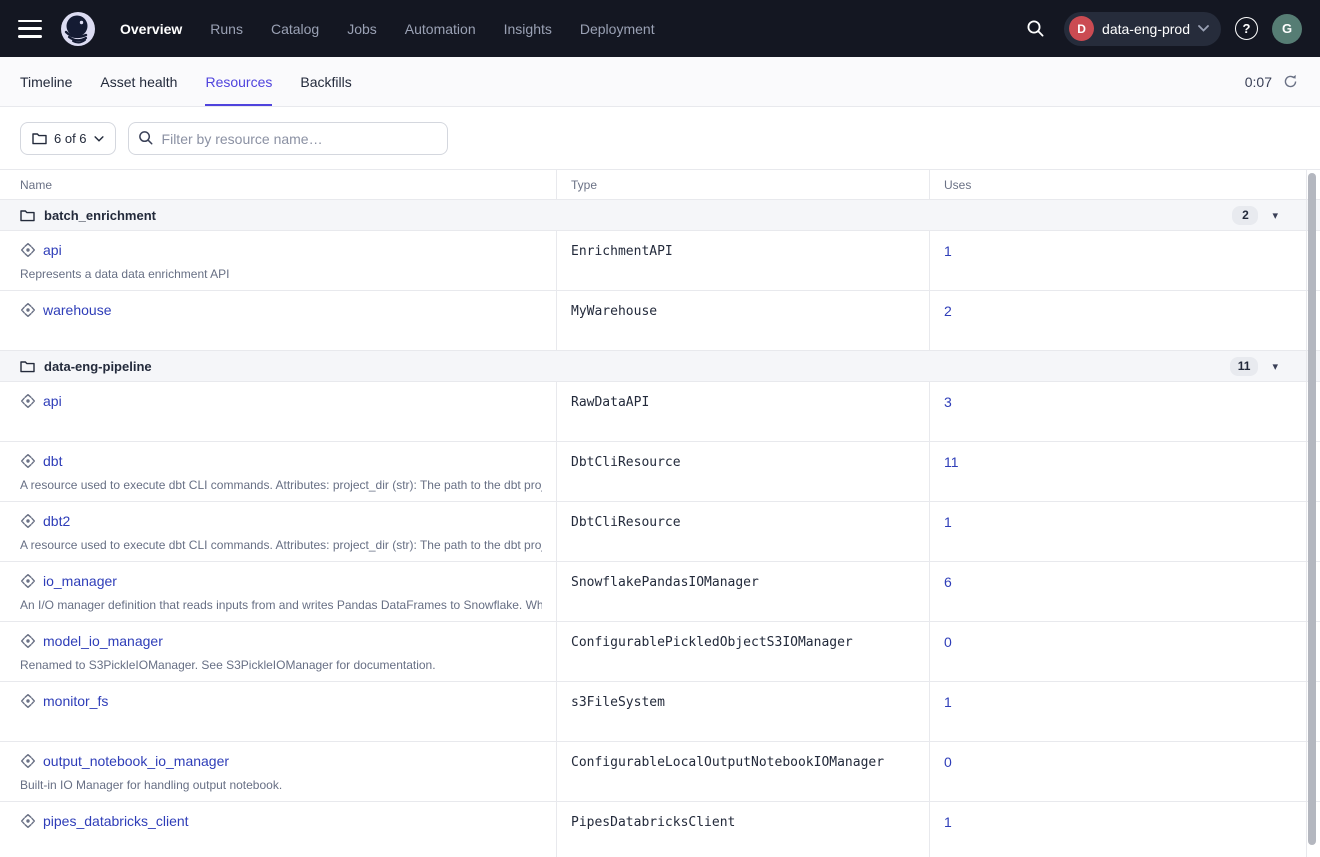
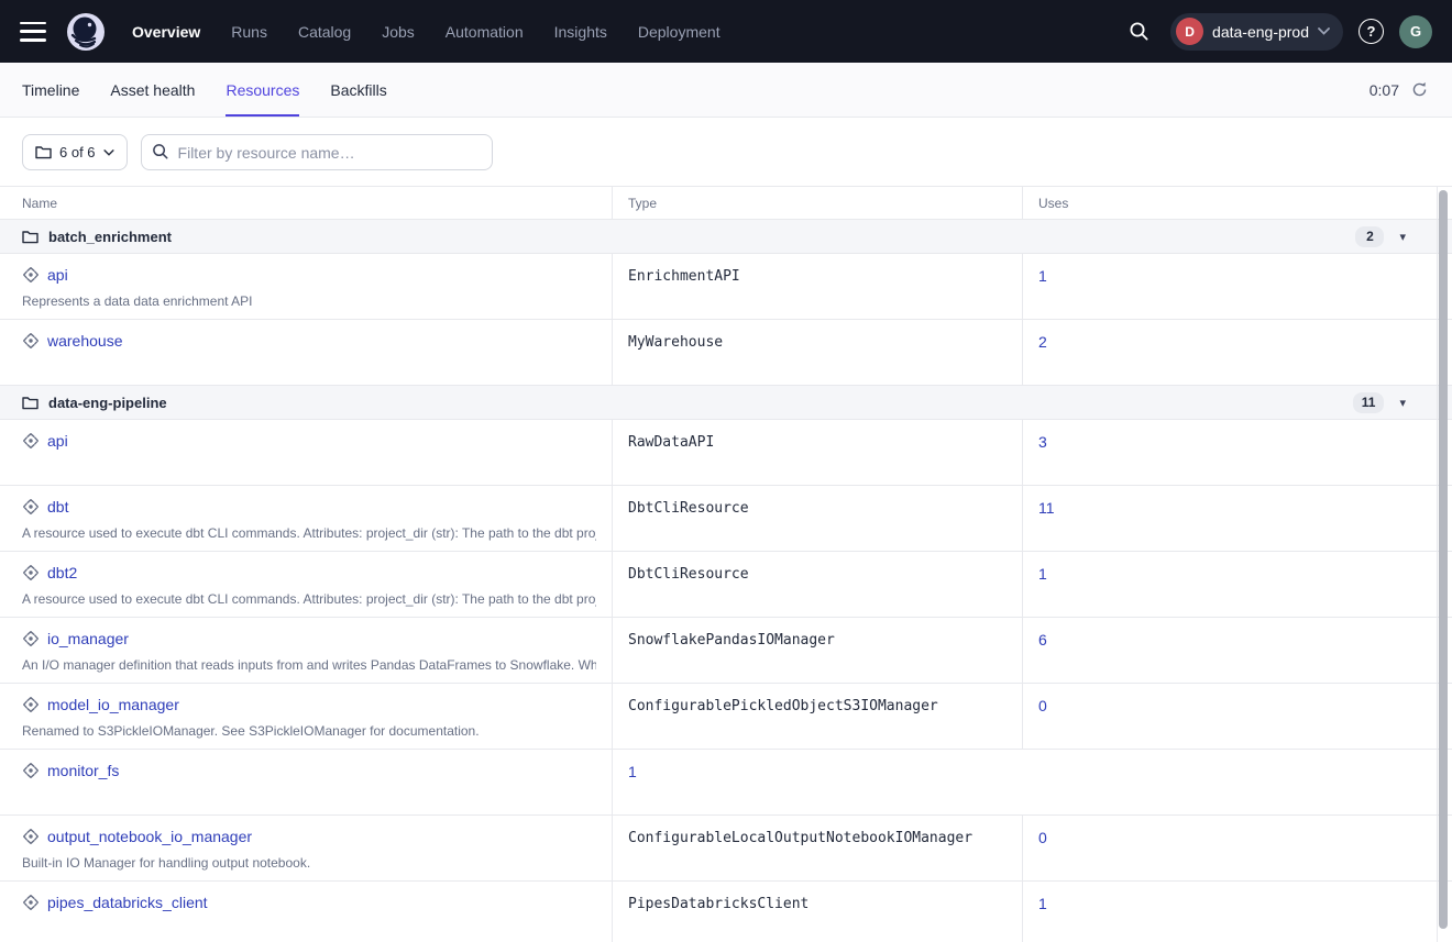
  Overview
  Runs
  Catalog
  Jobs
  Automation
  Insights
  Deployment
  D
  data-eng-prod
  ?
  G
  Timeline
  Asset health
  Resources
  Backfills
  0:07
  6 of 6
  Filter by resource name…
  Name
  Type
  Uses
  batch_enrichment
  2
  ▾
  api
  Represents a data data enrichment API
  EnrichmentAPI
  1
  warehouse
  MyWarehouse
  2
  data-eng-pipeline
  11
  ▾
  api
  RawDataAPI
  3
  dbt
  A resource used to execute dbt CLI commands. Attributes: project_dir (str): The path to the dbt pro
  DbtCliResource
  11
  dbt2
  A resource used to execute dbt CLI commands. Attributes: project_dir (str): The path to the dbt pro
  DbtCliResource
  1
  io_manager
  An I/O manager definition that reads inputs from and writes Pandas DataFrames to Snowflake. Wh
  SnowflakePandasIOManager
  6
  model_io_manager
  Renamed to S3PickleIOManager. See S3PickleIOManager for documentation.
  ConfigurablePickledObjectS3IOManager
  0
  monitor_fs
- s3FileSystem
  1
  output_notebook_io_manager
  Built-in IO Manager for handling output notebook.
  ConfigurableLocalOutputNotebookIOManager
  0
  pipes_databricks_client
  PipesDatabricksClient
  1
